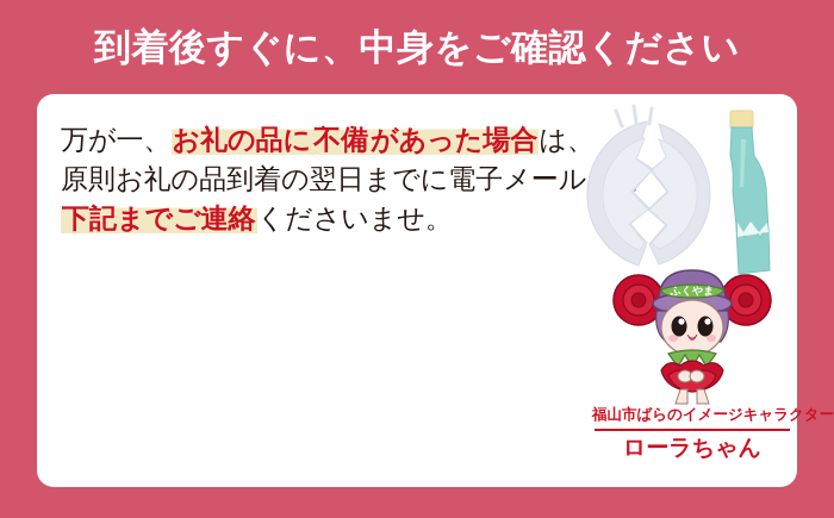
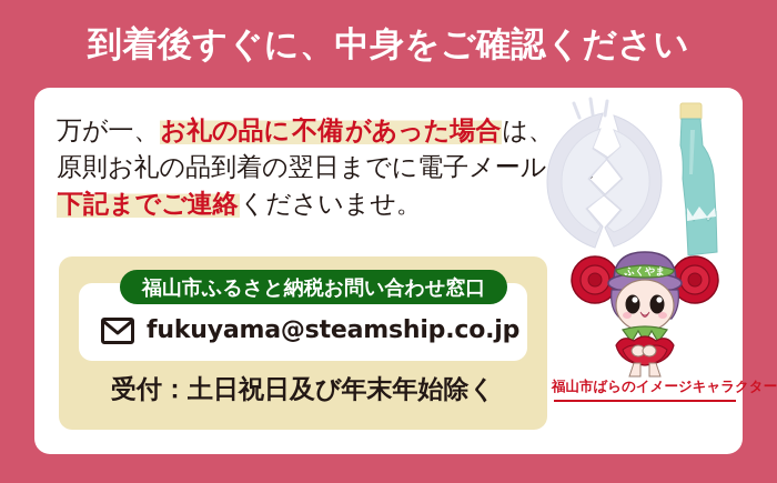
  到着後すぐに、中身をご確認ください
  万が一、お礼の品に不備があった場合は、
  原則お礼の品到着の翌日までに電子メール
  下記までご連絡くださいませ。
+ 福山市ふるさと納税お問い合わせ窓口
+ fukuyama@steamship.co.jp
+ 受付：土日祝日及び年末年始除く
  ふくやま
  福山市ばらのイメージキャラクター
- ローラちゃん
